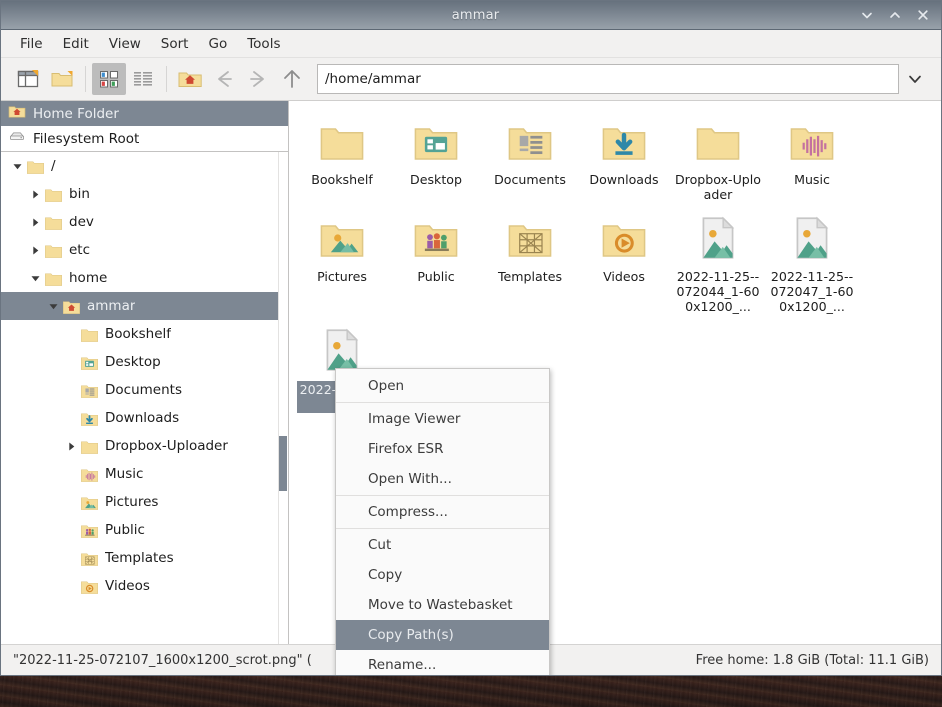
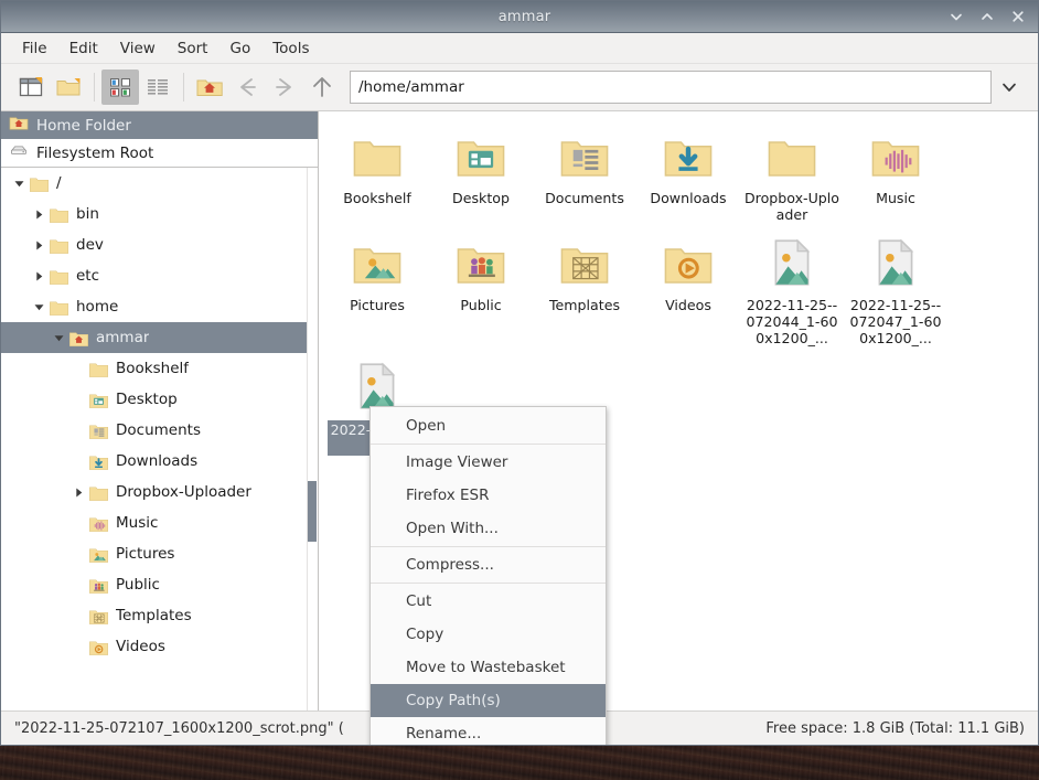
  ammar
  File
  Edit
  View
  Sort
  Go
  Tools
  /home/ammar
  Home Folder
  Filesystem Root
  /
  bin
  dev
  etc
  home
  ammar
  Bookshelf
  Desktop
  Documents
  Downloads
  Dropbox-Uploader
  Music
  Pictures
  Public
  Templates
  Videos
  Bookshelf
  Desktop
  Documents
  Downloads
  Dropbox-Uploader
  Music
  Pictures
  Public
  Templates
  Videos
  2022-11-25--072044_1-600x1200_...
  2022-11-25--072047_1-600x1200_...
  "2022-11-25-072107_1600x1200_scrot.png" (
- Free home: 1.8 GiB (Total: 11.1 GiB)
+ Free space: 1.8 GiB (Total: 11.1 GiB)
  Open
  Image Viewer
  Firefox ESR
  Open With...
  Compress...
  Cut
  Copy
  Move to Wastebasket
  Copy Path(s)
  Rename...
